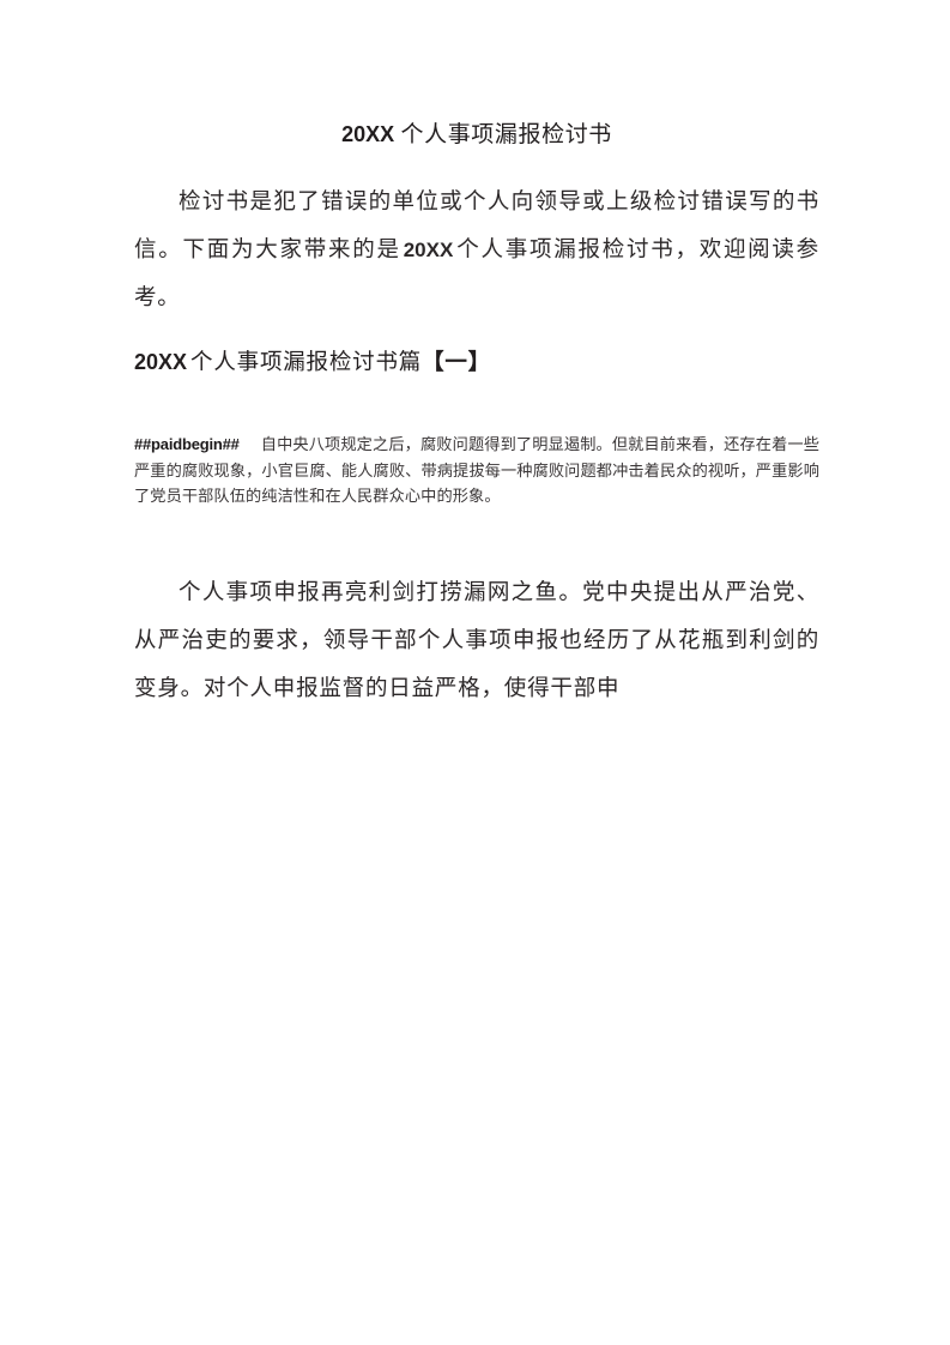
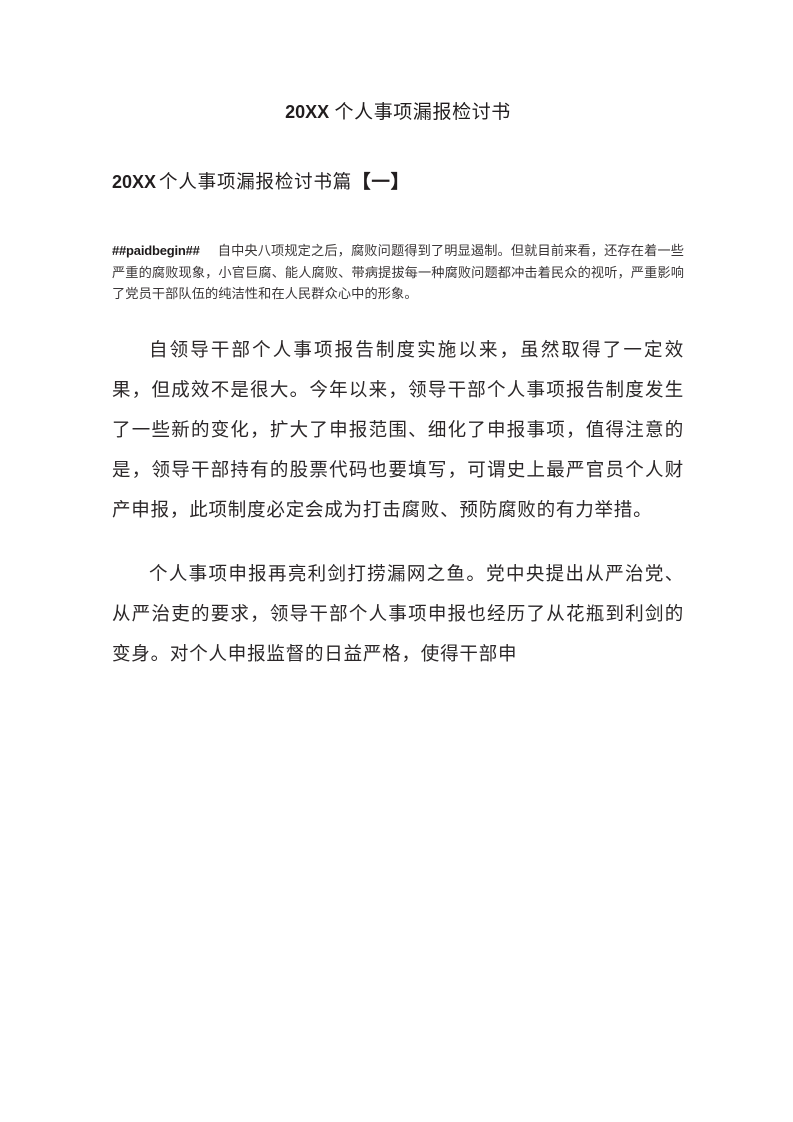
  20XX 个人事项漏报检讨书
- 检讨书是犯了错误的单位或个人向领导或上级检讨错误写的书信。下面为大家带来的是20XX个人事项漏报检讨书，欢迎阅读参考。
  20XX 个人事项漏报检讨书篇【一】
  ##paidbegin## 自中央八项规定之后，腐败问题得到了明显遏制。但就目前来看，还存在着一些严重的腐败现象，小官巨腐、能人腐败、带病提拔每一种腐败问题都冲击着民众的视听，严重影响了党员干部队伍的纯洁性和在人民群众心中的形象。
+ 自领导干部个人事项报告制度实施以来，虽然取得了一定效果，但成效不是很大。今年以来，领导干部个人事项报告制度发生了一些新的变化，扩大了申报范围、细化了申报事项，值得注意的是，领导干部持有的股票代码也要填写，可谓史上最严官员个人财产申报，此项制度必定会成为打击腐败、预防腐败的有力举措。
  个人事项申报再亮利剑打捞漏网之鱼。党中央提出从严治党、从严治吏的要求，领导干部个人事项申报也经历了从花瓶到利剑的变身。对个人申报监督的日益严格，使得干部申
